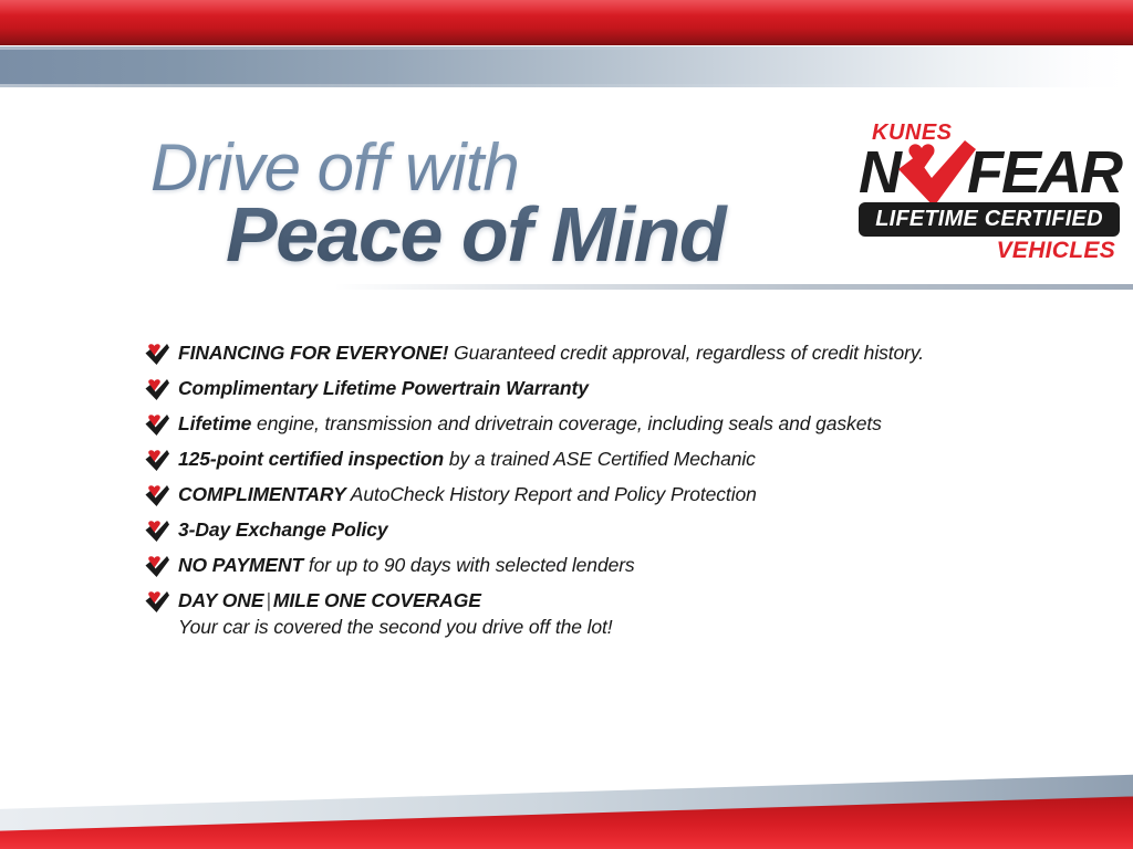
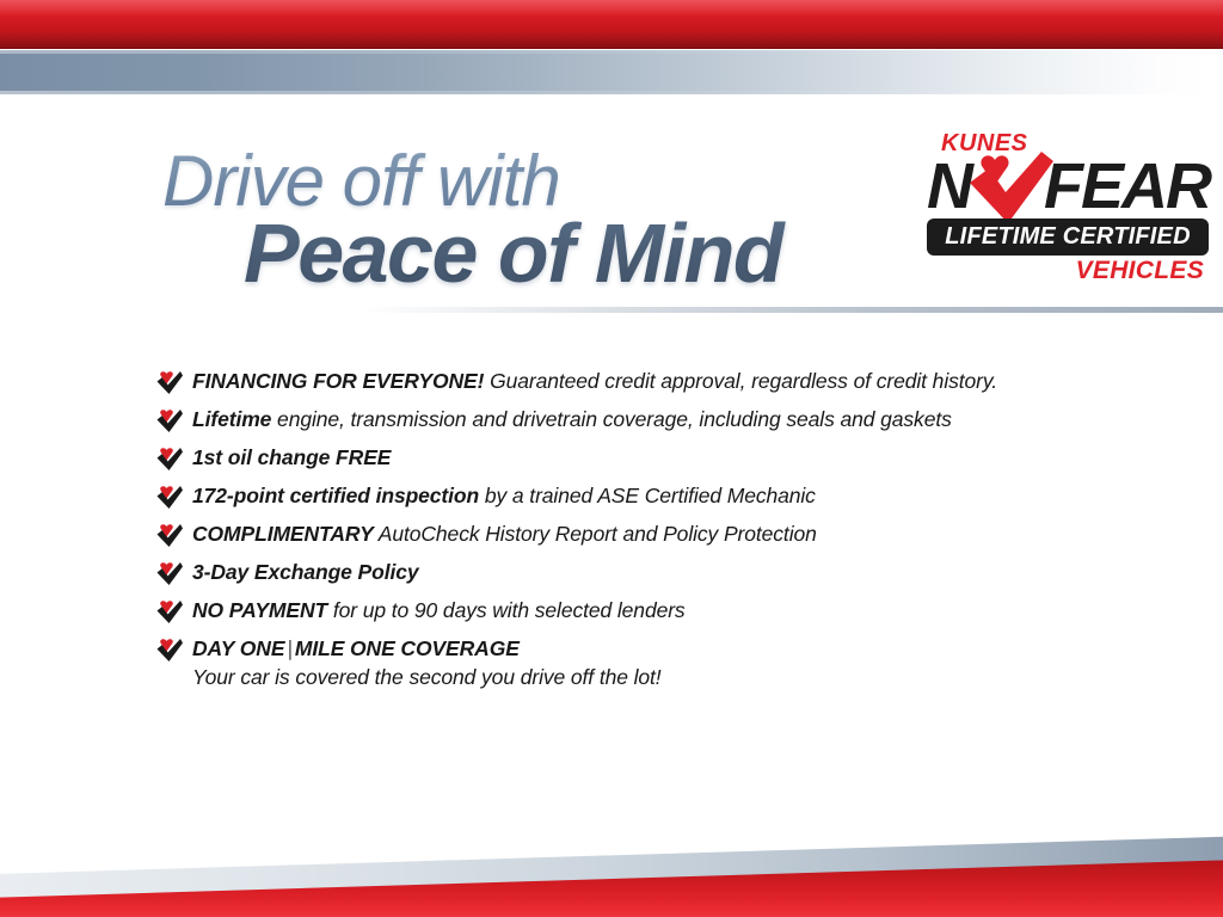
  Drive off with
  Peace of Mind
  KUNES
  N
  FEAR
  LIFETIME CERTIFIED
  VEHICLES
  FINANCING FOR EVERYONE! Guaranteed credit approval, regardless of credit history.
- Complimentary Lifetime Powertrain Warranty
  Lifetime engine, transmission and drivetrain coverage, including seals and gaskets
+ 1st oil change FREE
- 125-point certified inspection by a trained ASE Certified Mechanic
+ 172-point certified inspection by a trained ASE Certified Mechanic
  COMPLIMENTARY AutoCheck History Report and Policy Protection
  3-Day Exchange Policy
  NO PAYMENT for up to 90 days with selected lenders
  DAY ONE|MILE ONE COVERAGE
  Your car is covered the second you drive off the lot!
